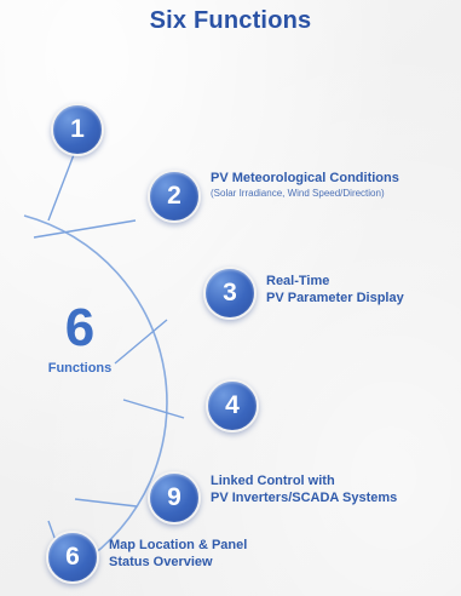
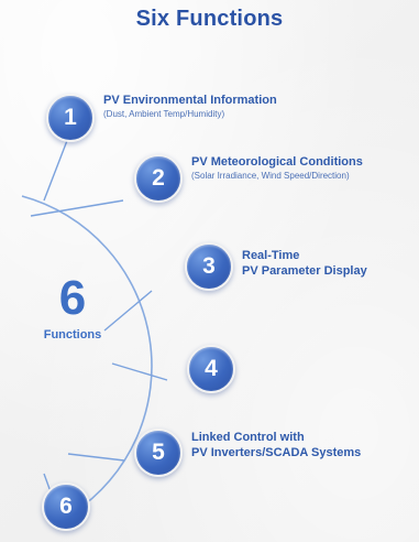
  Six Functions
  6
  Functions
  1
+ PV Environmental Information
+ (Dust, Ambient Temp/Humidity)
  2
  PV Meteorological Conditions
  (Solar Irradiance, Wind Speed/Direction)
  3
  Real-Time
  PV Parameter Display
  4
- 9
+ 5
  Linked Control with
  PV Inverters/SCADA Systems
  6
- Map Location & Panel
- Status Overview
